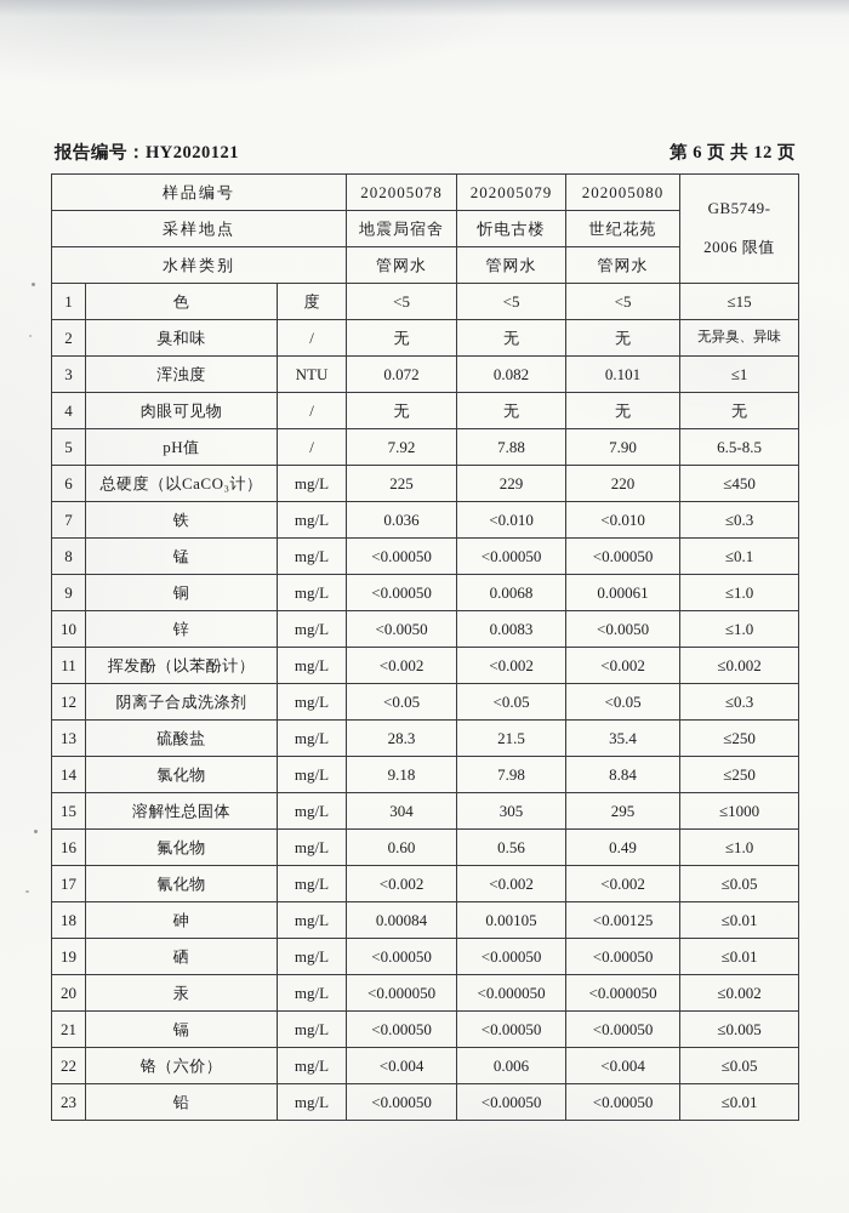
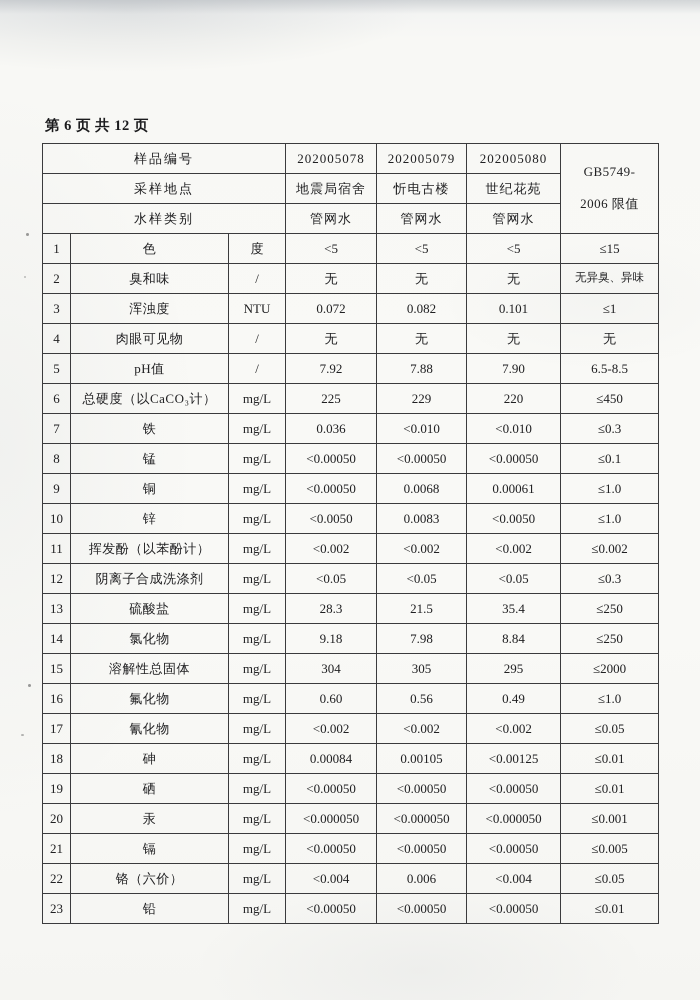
- 报告编号：HY2020121
  第 6 页 共 12 页
  样品编号	202005078	202005079	202005080	GB5749- 2006 限值
  采样地点	地震局宿舍	忻电古楼	世纪花苑
  水样类别	管网水	管网水	管网水
  1	色	度	<5	<5	<5	≤15
  2	臭和味	/	无	无	无	无异臭、异味
  3	浑浊度	NTU	0.072	0.082	0.101	≤1
  4	肉眼可见物	/	无	无	无	无
  5	pH值	/	7.92	7.88	7.90	6.5-8.5
  6	总硬度（以CaCO₃计）	mg/L	225	229	220	≤450
  7	铁	mg/L	0.036	<0.010	<0.010	≤0.3
  8	锰	mg/L	<0.00050	<0.00050	<0.00050	≤0.1
  9	铜	mg/L	<0.00050	0.0068	0.00061	≤1.0
  10	锌	mg/L	<0.0050	0.0083	<0.0050	≤1.0
  11	挥发酚（以苯酚计）	mg/L	<0.002	<0.002	<0.002	≤0.002
  12	阴离子合成洗涤剂	mg/L	<0.05	<0.05	<0.05	≤0.3
  13	硫酸盐	mg/L	28.3	21.5	35.4	≤250
  14	氯化物	mg/L	9.18	7.98	8.84	≤250
- 15	溶解性总固体	mg/L	304	305	295	≤1000
+ 15	溶解性总固体	mg/L	304	305	295	≤2000
  16	氟化物	mg/L	0.60	0.56	0.49	≤1.0
  17	氰化物	mg/L	<0.002	<0.002	<0.002	≤0.05
  18	砷	mg/L	0.00084	0.00105	<0.00125	≤0.01
  19	硒	mg/L	<0.00050	<0.00050	<0.00050	≤0.01
- 20	汞	mg/L	<0.000050	<0.000050	<0.000050	≤0.002
+ 20	汞	mg/L	<0.000050	<0.000050	<0.000050	≤0.001
  21	镉	mg/L	<0.00050	<0.00050	<0.00050	≤0.005
  22	铬（六价）	mg/L	<0.004	0.006	<0.004	≤0.05
  23	铅	mg/L	<0.00050	<0.00050	<0.00050	≤0.01
